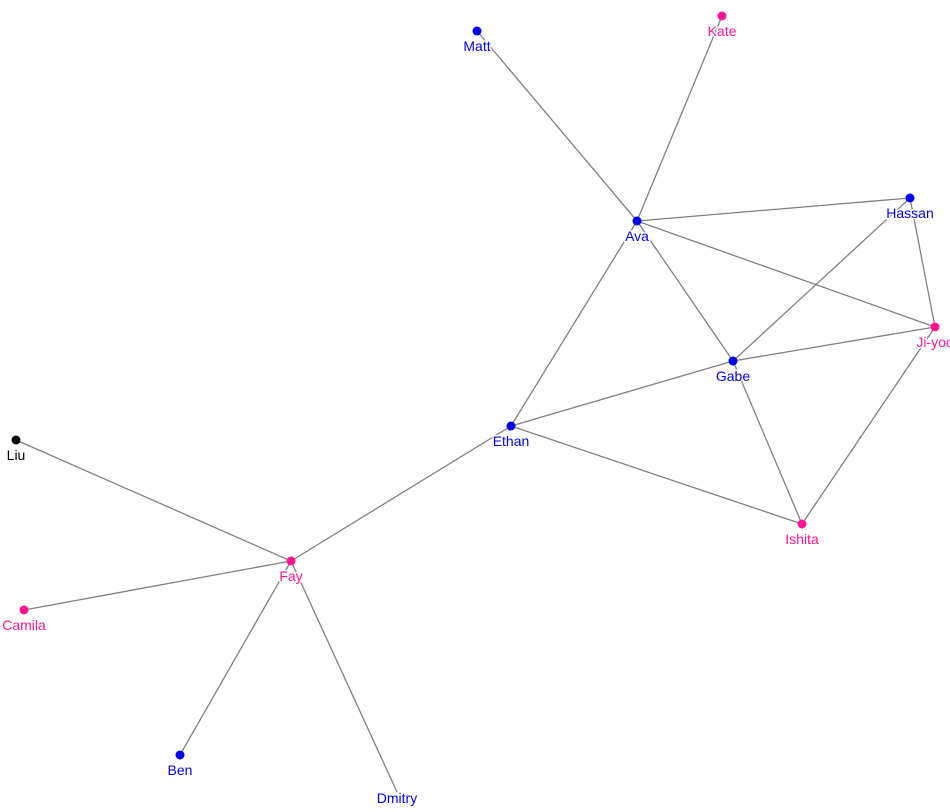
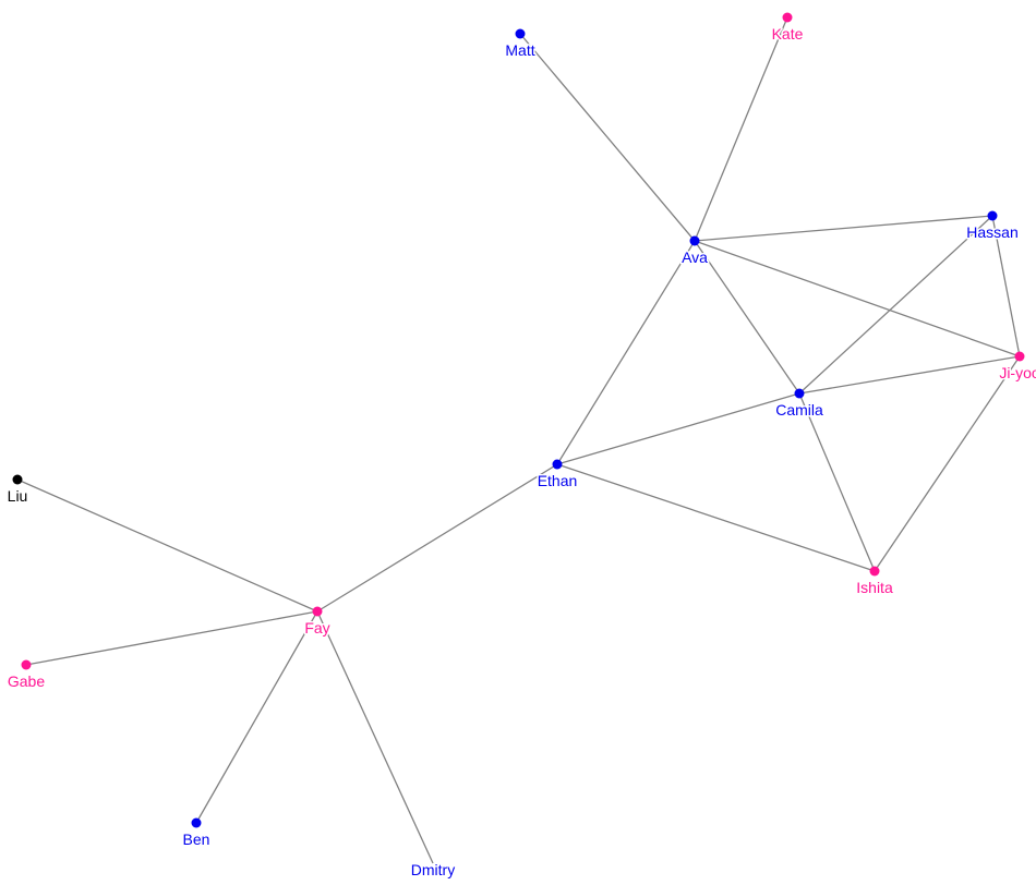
  Matt
  Kate
  Ava
  Hassan
  Ji-yo
- Gabe
+ Camila
  Ethan
  Ishita
  Liu
  Fay
- Camila
+ Gabe
  Ben
  Dmitry
